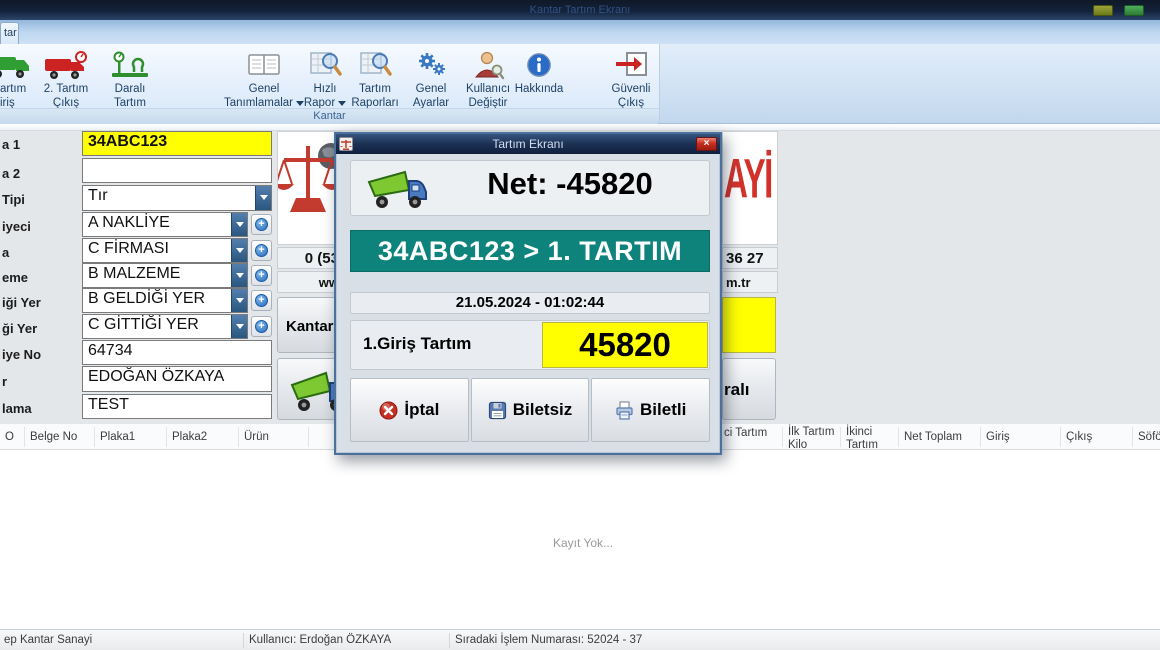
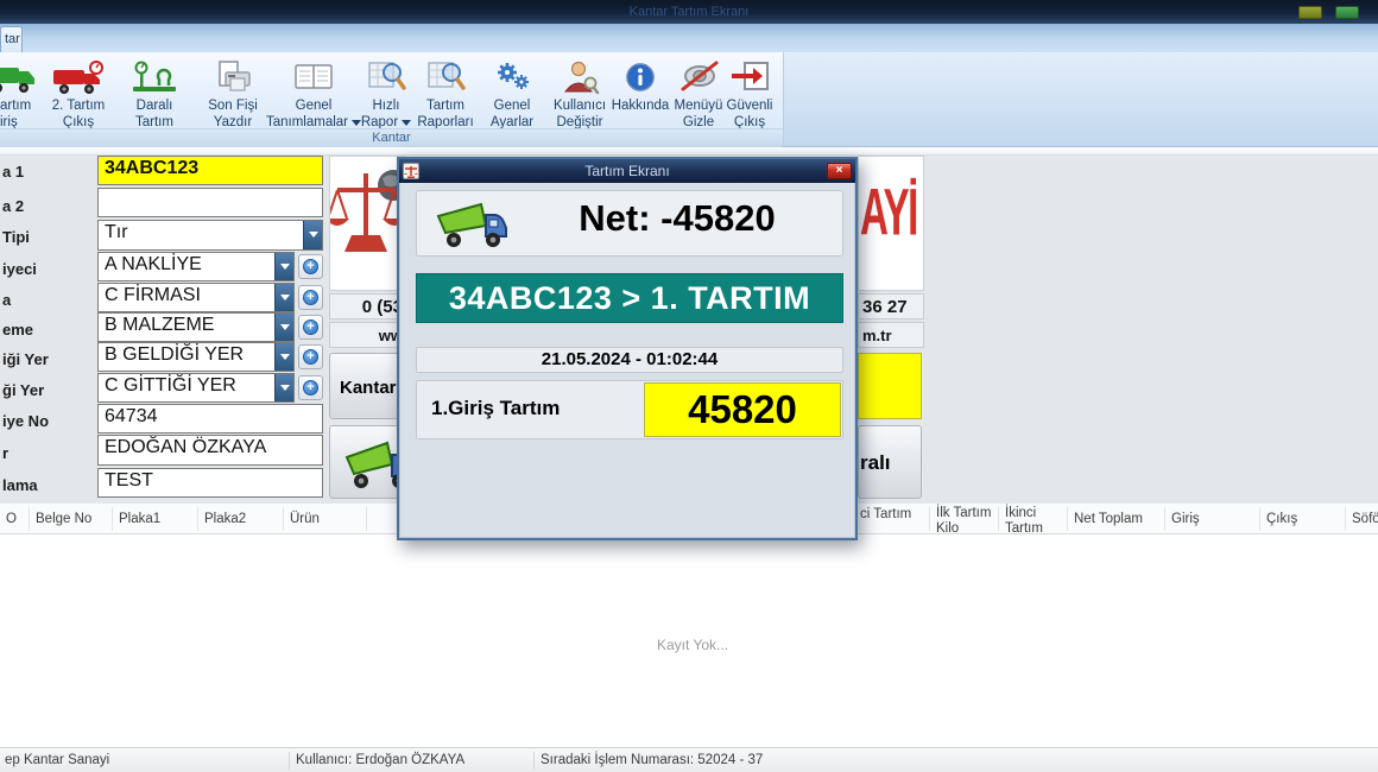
  Kantar Tartım Ekranı
  tar
  artım
  iriş
  2. Tartım
  Çıkış
  Daralı
  Tartım
+ Son Fişi
+ Yazdır
  Genel
  Tanımlamalar
  Hızlı
  Rapor
  Tartım
  Raporları
  Genel
  Ayarlar
  Kullanıcı
  Değiştir
  Hakkında
+ Menüyü
+ Gizle
  Güvenli
  Çıkış
  Kantar
  a 1
  34ABC123
  a 2
  Tipi
  Tır
  iyeci
  A NAKLİYE
  a
  C FİRMASI
  eme
  B MALZEME
  iği Yer
  B GELDİĞİ YER
  ği Yer
  C GİTTİĞİ YER
  iye No
  64734
  r
  EDOĞAN ÖZKAYA
  lama
  TEST
  AYİ
  0 (5
  36 27
  m.tr
  Kantar
  ralı
  O
  Belge No
  Plaka1
  Plaka2
  Ürün
  ci Tartım
  İlk Tartım Kilo
  İkinci Tartım
  Net Toplam
  Giriş
  Çıkış
  Söfö
  Kayıt Yok...
  ep Kantar Sanayi
  Kullanıcı: Erdoğan ÖZKAYA
  Sıradaki İşlem Numarası: 52024 - 37
  Tartım Ekranı
  Net: -45820
  34ABC123 > 1. TARTIM
  21.05.2024 - 01:02:44
  1.Giriş Tartım
  45820
- İptal
- Biletsiz
- Biletli
